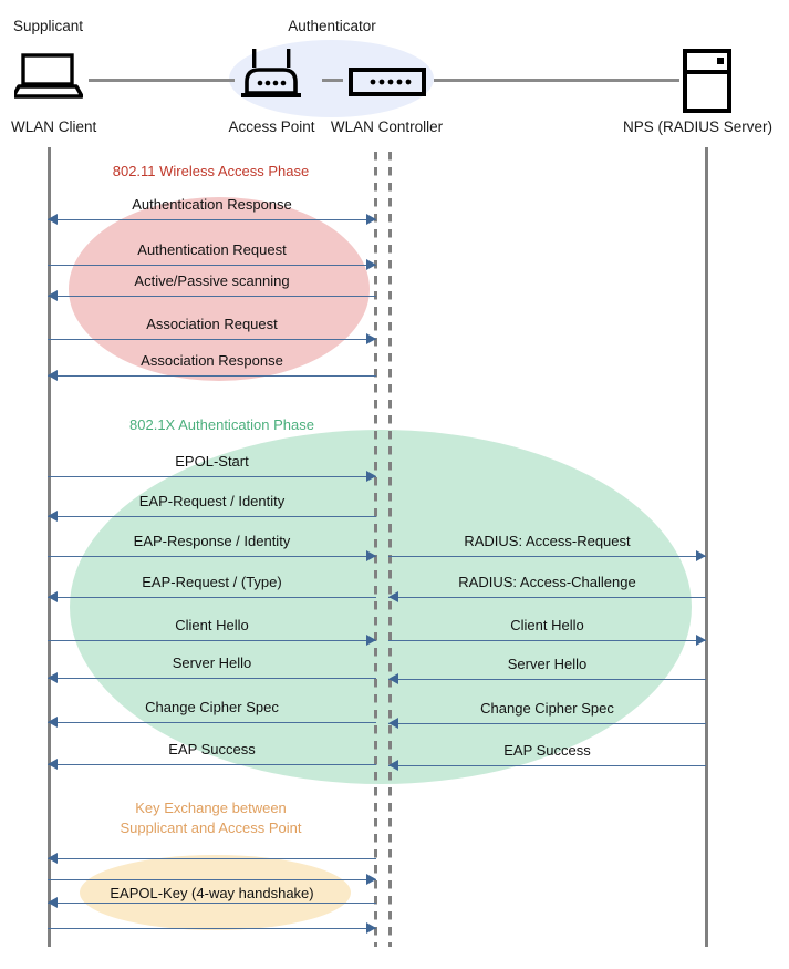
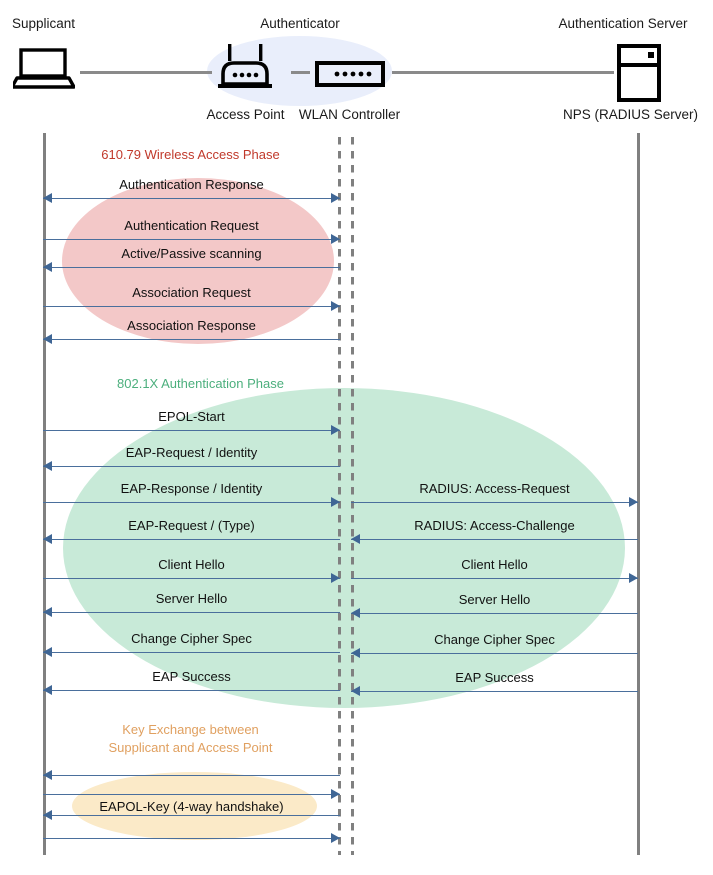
  Supplicant
- WLAN Client
  Authenticator
  Access Point
  WLAN Controller
+ Authentication Server
  NPS (RADIUS Server)
- 802.11 Wireless Access Phase
+ 610.79 Wireless Access Phase
  802.1X Authentication Phase
  Key Exchange between
  Supplicant and Access Point
  Authentication Response
  Authentication Request
  Active/Passive scanning
  Association Request
  Association Response
  EPOL-Start
  EAP-Request / Identity
  EAP-Response / Identity
  EAP-Request / (Type)
  Client Hello
  Server Hello
  Change Cipher Spec
  EAP Success
  RADIUS: Access-Request
  RADIUS: Access-Challenge
  Client Hello
  Server Hello
  Change Cipher Spec
  EAP Success
  EAPOL-Key (4-way handshake)
